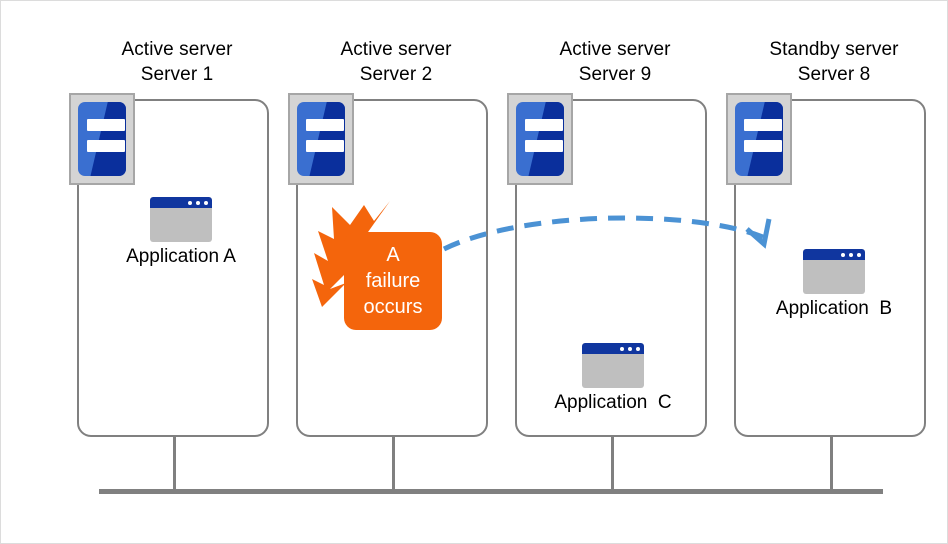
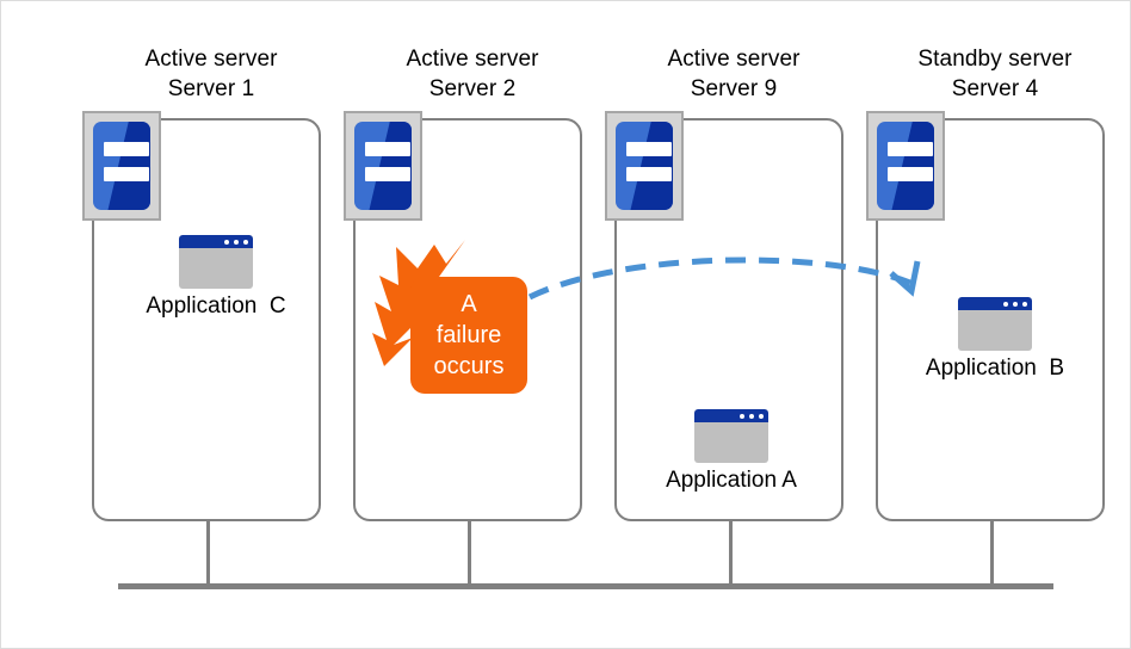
  Active server
  Server 1
- Application A
+ Application C
  Active server
  Server 2
  A failure
  occurs
  Active server
  Server 9
- Application C
+ Application A
  Standby server
- Server 8
+ Server 4
  Application B
